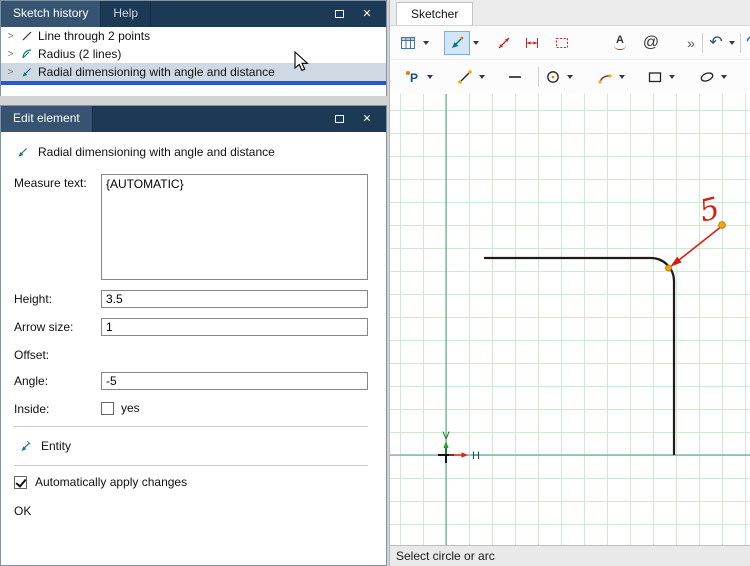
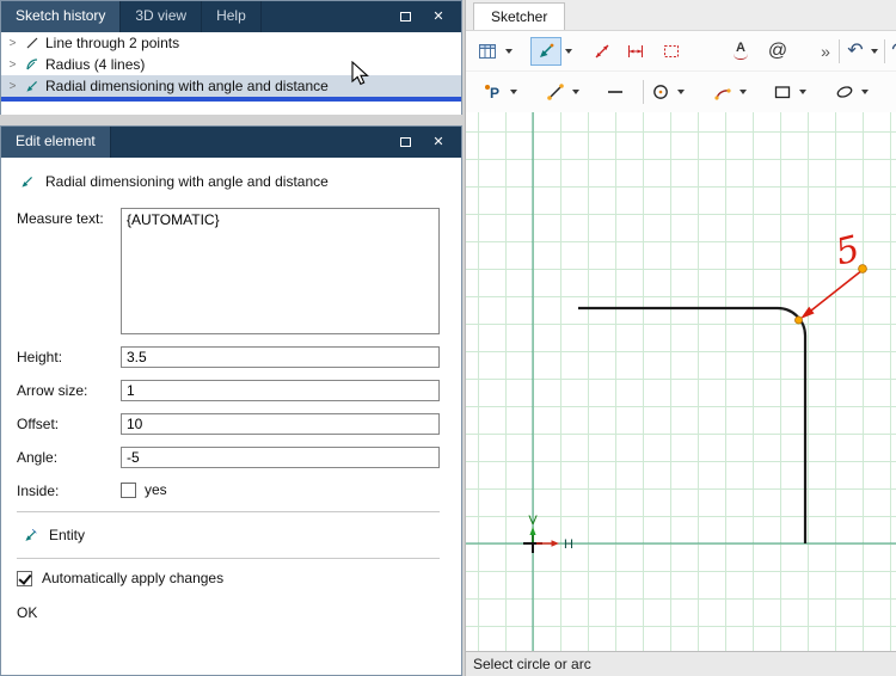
  Sketch history
+ 3D view
  Help
  ✕
  >
  Line through 2 points
  >
- Radius (2 lines)
+ Radius (4 lines)
  >
  Radial dimensioning with angle and distance
  Edit element
  ✕
  Radial dimensioning with angle and distance
  Measure text:
  {AUTOMATIC}
  Height:
  3.5
  Arrow size:
  1
  Offset:
+ 10
  Angle:
  -5
  Inside:
  yes
  Entity
  Automatically apply changes
  OK
  Sketcher
  A
  @
  »
  ↶
  P
  V
  H
  Select circle or arc
